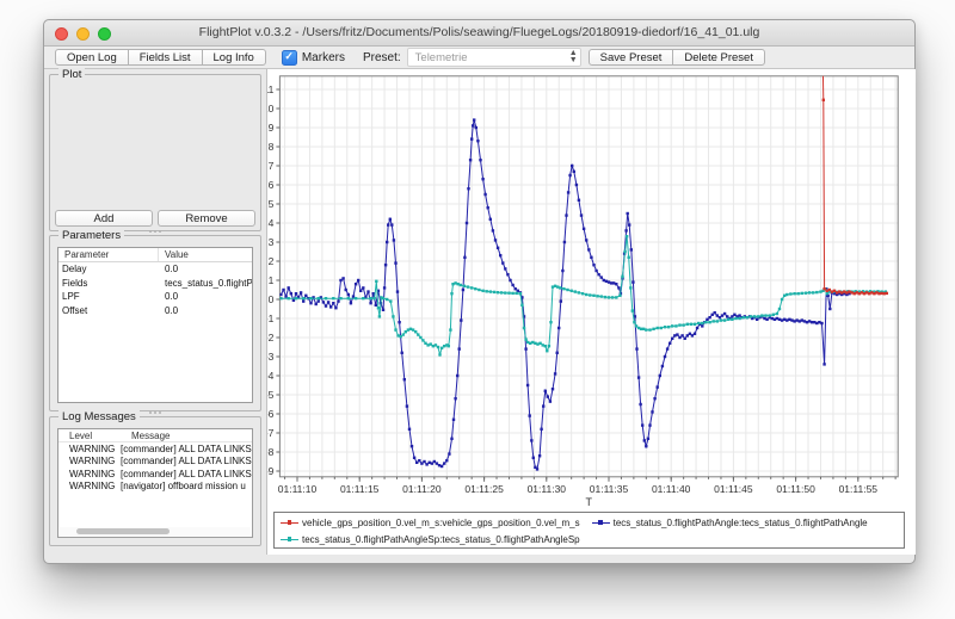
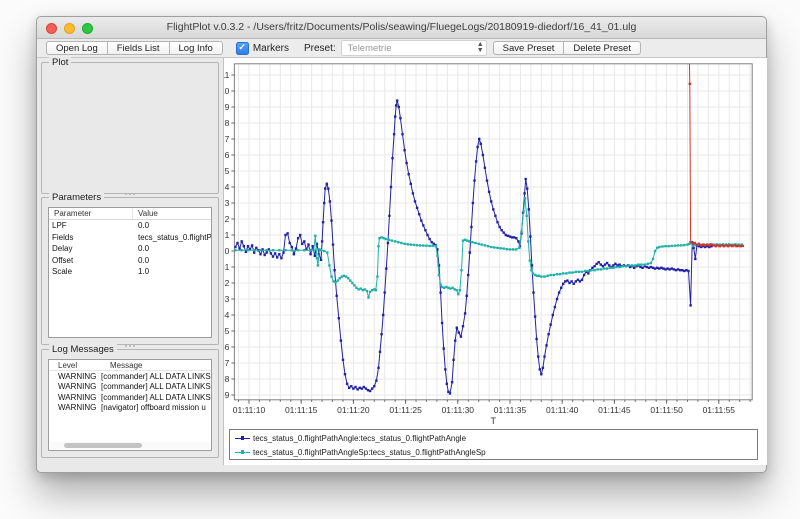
  FlightPlot v.0.3.2 - /Users/fritz/Documents/Polis/seawing/FluegeLogs/20180919-diedorf/16_41_01.ulg
  Open Log
  Fields List
  Log Info
  Markers
  Preset:
  Telemetrie
  Save Preset
  Delete Preset
  Plot
- Add
- Remove
  Parameters
  Parameter
  Value
- Delay
+ LPF
  0.0
  Fields
  tecs_status_0.flightP
- LPF
+ Delay
  0.0
  Offset
  0.0
+ Scale
+ 1.0
  Log Messages
  Level
  Message
  WARNING
  [commander] ALL DATA LINKS
  WARNING
  [commander] ALL DATA LINKS
  WARNING
  [commander] ALL DATA LINKS
  WARNING
  [navigator] offboard mission u
  01:11:10
  01:11:15
  01:11:20
  01:11:25
  01:11:30
  01:11:35
  01:11:40
  01:11:45
  01:11:50
  01:11:55
  -9
  -8
  -7
  -6
  -5
  -4
  -3
  -2
  -1
  0
  1
  2
  3
  4
  5
  6
  7
  8
  9
  T
- vehicle_gps_position_0.vel_m_s:vehicle_gps_position_0.vel_m_s
  tecs_status_0.flightPathAngle:tecs_status_0.flightPathAngle
  tecs_status_0.flightPathAngleSp:tecs_status_0.flightPathAngleSp
